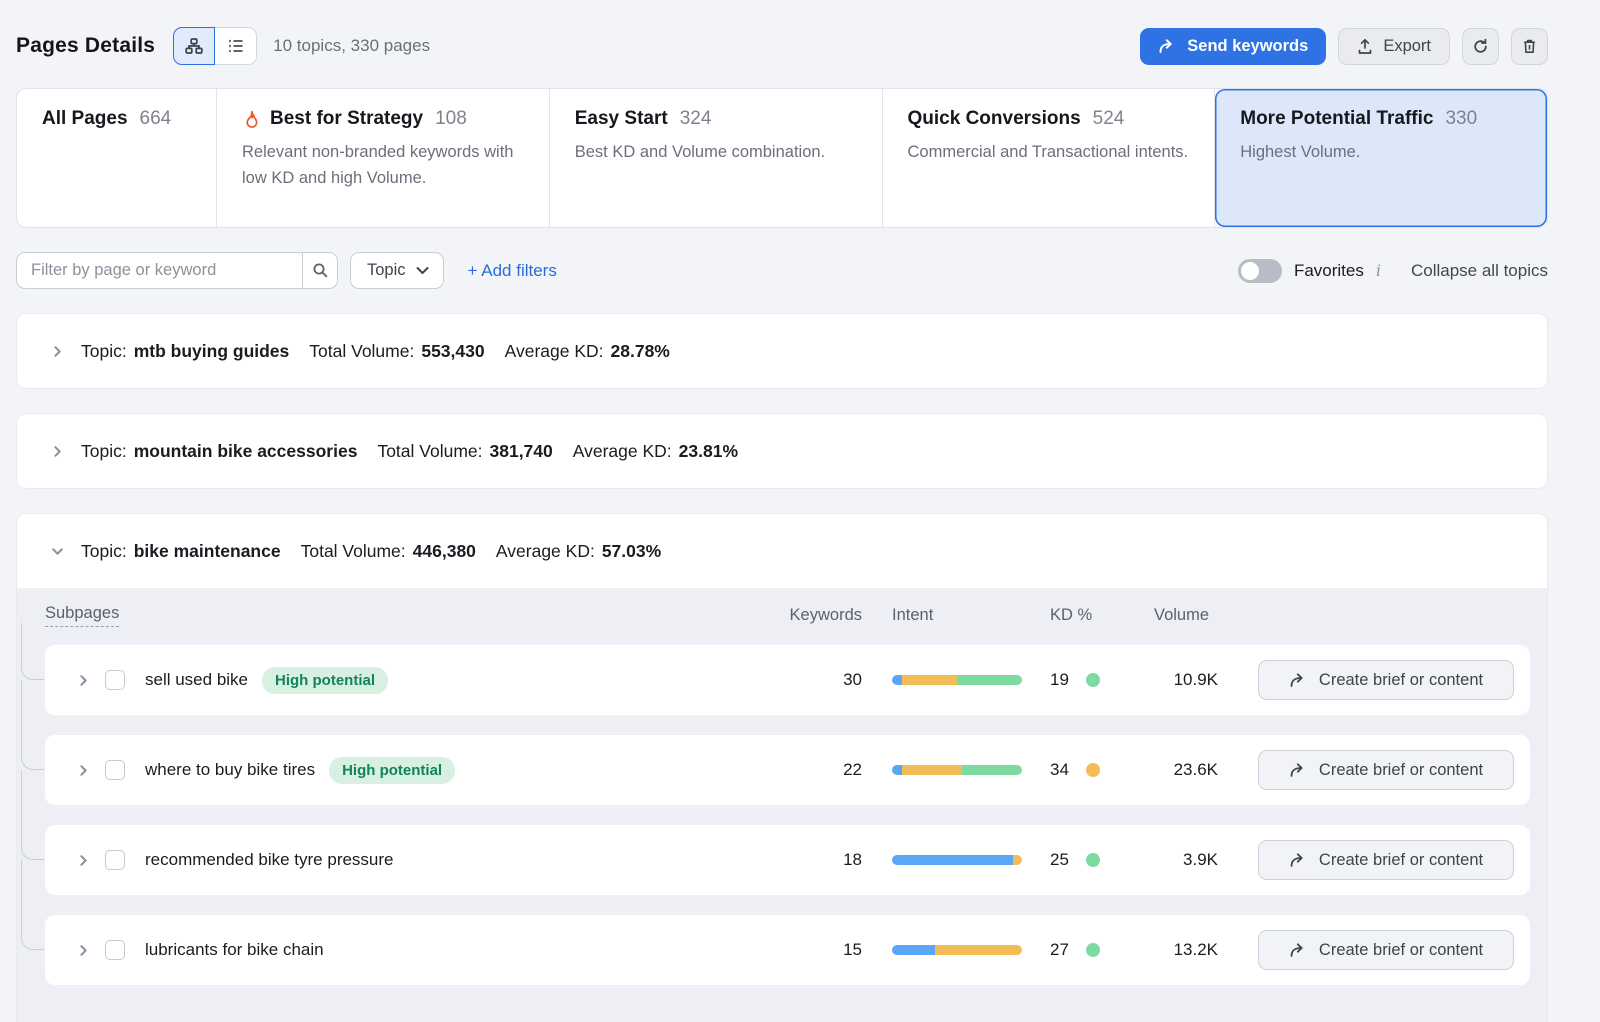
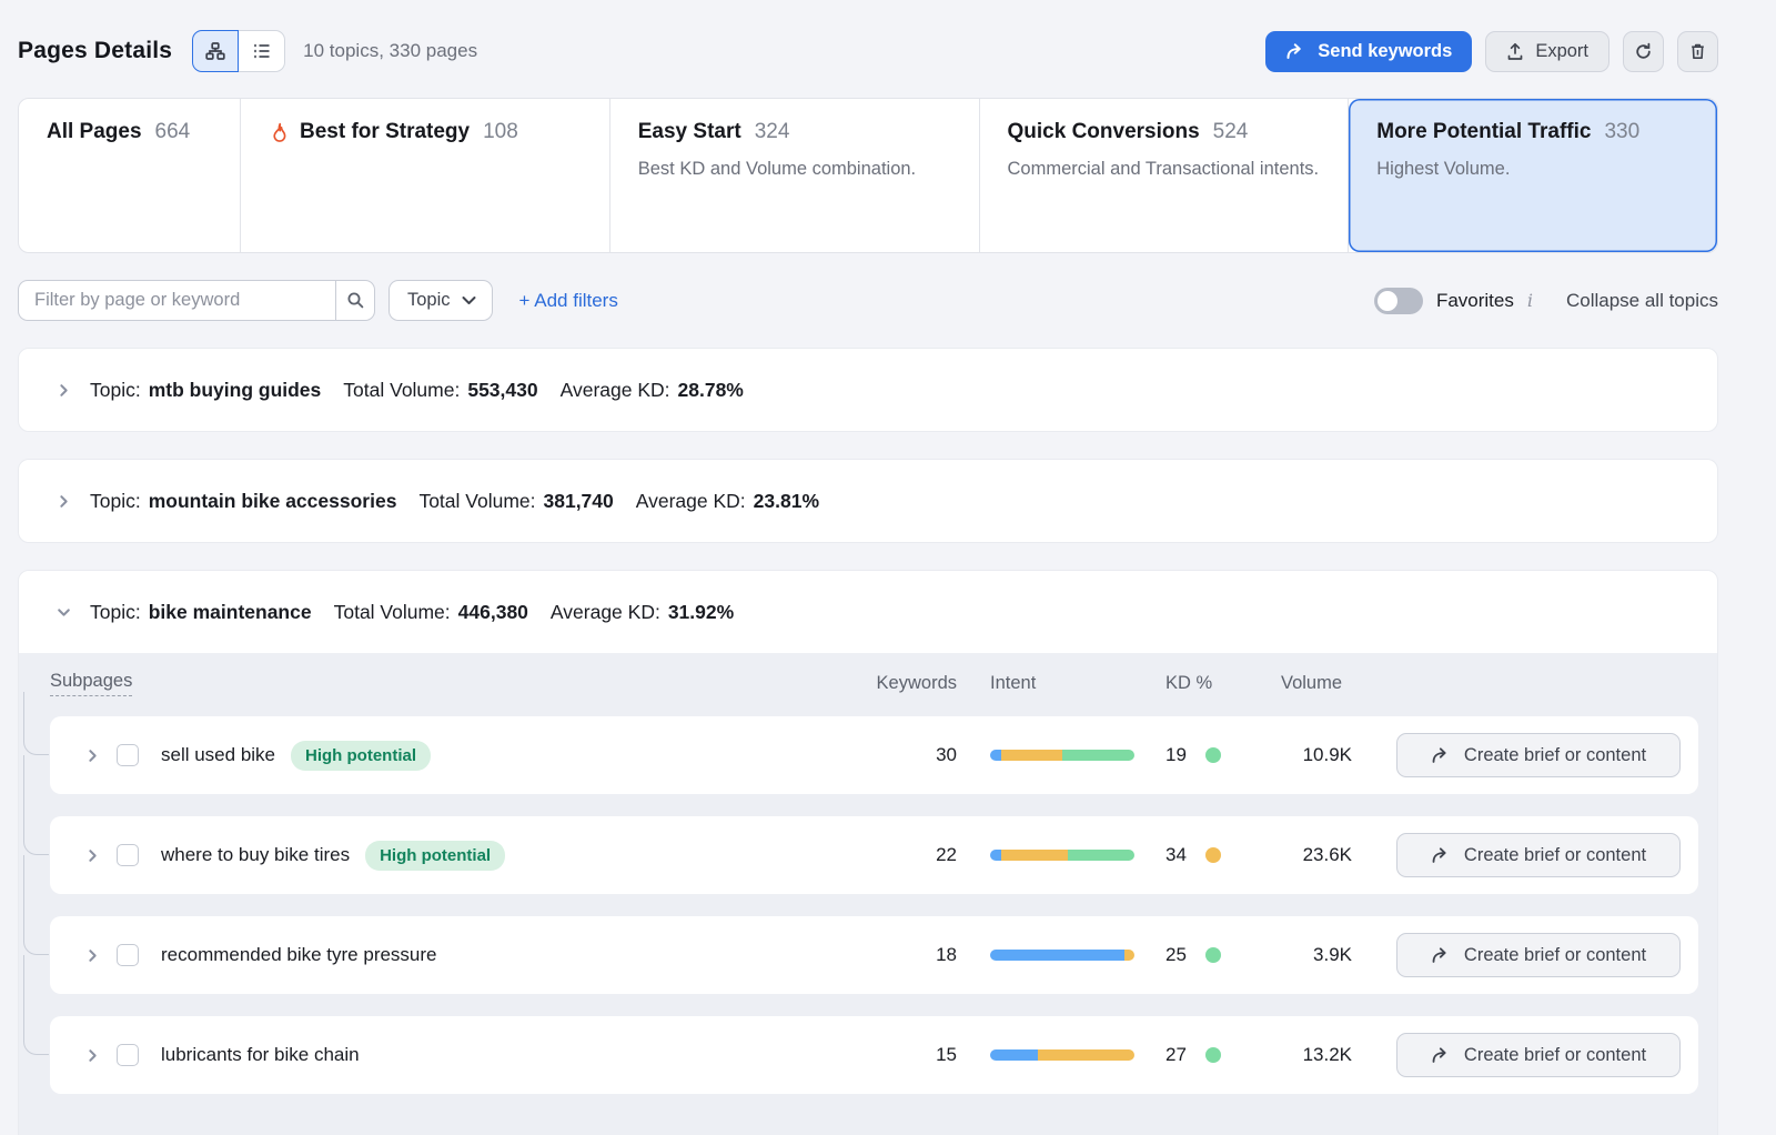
  Pages Details
  10 topics, 330 pages
  Send keywords
  Export
  All Pages
  664
  Best for Strategy
  108
- Relevant non-branded keywords with low KD and high Volume.
  Easy Start
  324
  Best KD and Volume combination.
  Quick Conversions
  524
  Commercial and Transactional intents.
  More Potential Traffic
  330
  Highest Volume.
  Filter by page or keyword
  Topic
  + Add filters
  Favorites
  i
  Collapse all topics
  Topic:
  mtb buying guides
  Total Volume:
  553,430
  Average KD:
  28.78%
  Topic:
  mountain bike accessories
  Total Volume:
  381,740
  Average KD:
  23.81%
  Topic:
  bike maintenance
  Total Volume:
  446,380
  Average KD:
- 57.03%
+ 31.92%
  Subpages
  Keywords
  Intent
  KD %
  Volume
  sell used bike
  High potential
  30
  19
  10.9K
  Create brief or content
  where to buy bike tires
  High potential
  22
  34
  23.6K
  Create brief or content
  recommended bike tyre pressure
  18
  25
  3.9K
  Create brief or content
  lubricants for bike chain
  15
  27
  13.2K
  Create brief or content
